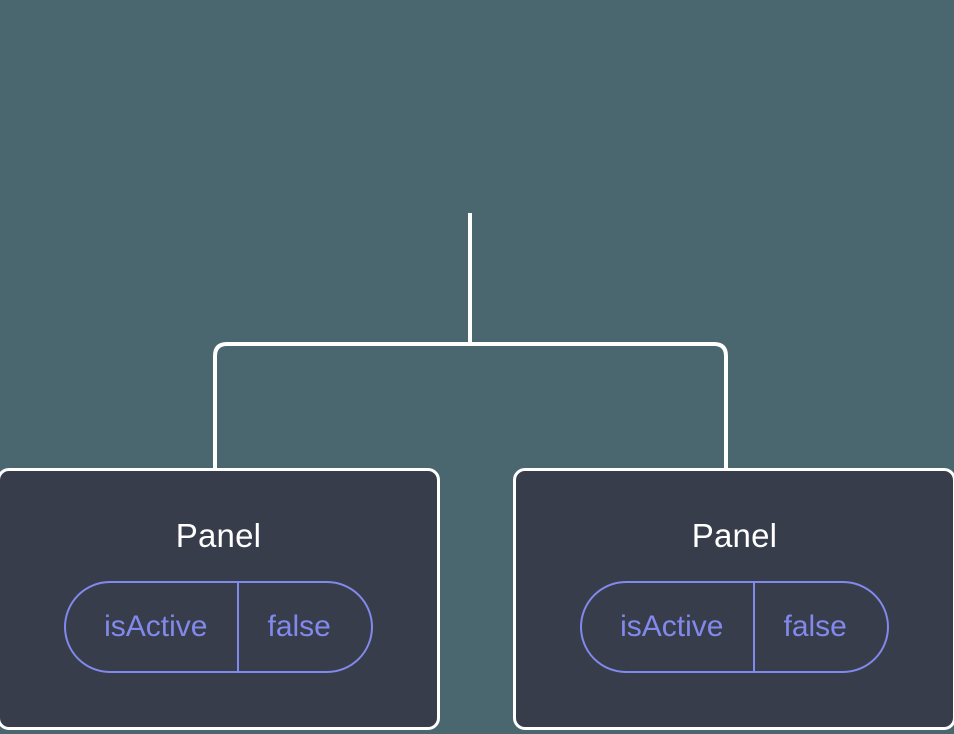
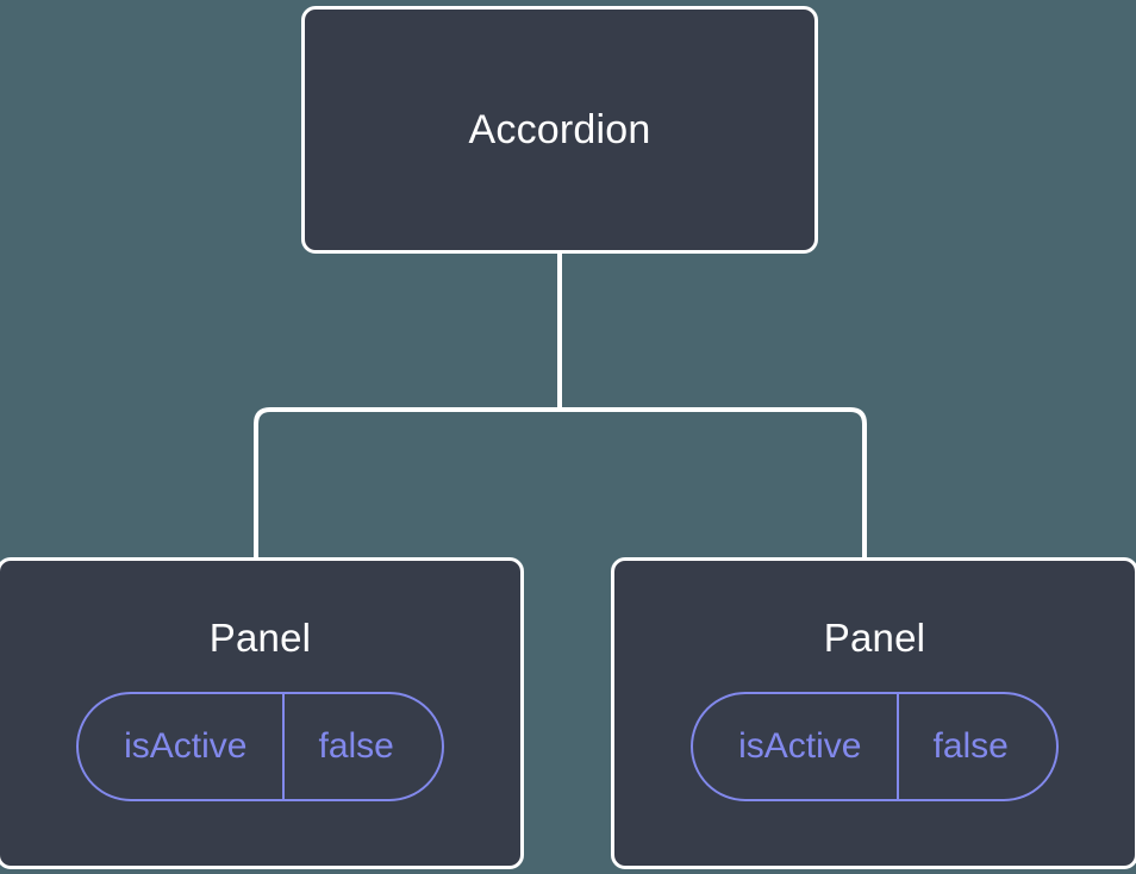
+ Accordion
  Panel
  isActive
  false
  Panel
  isActive
  false
